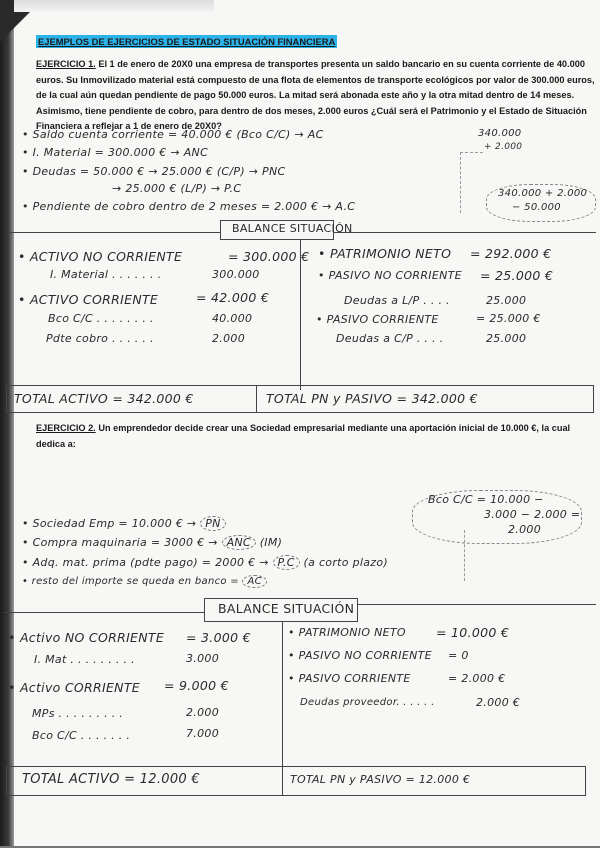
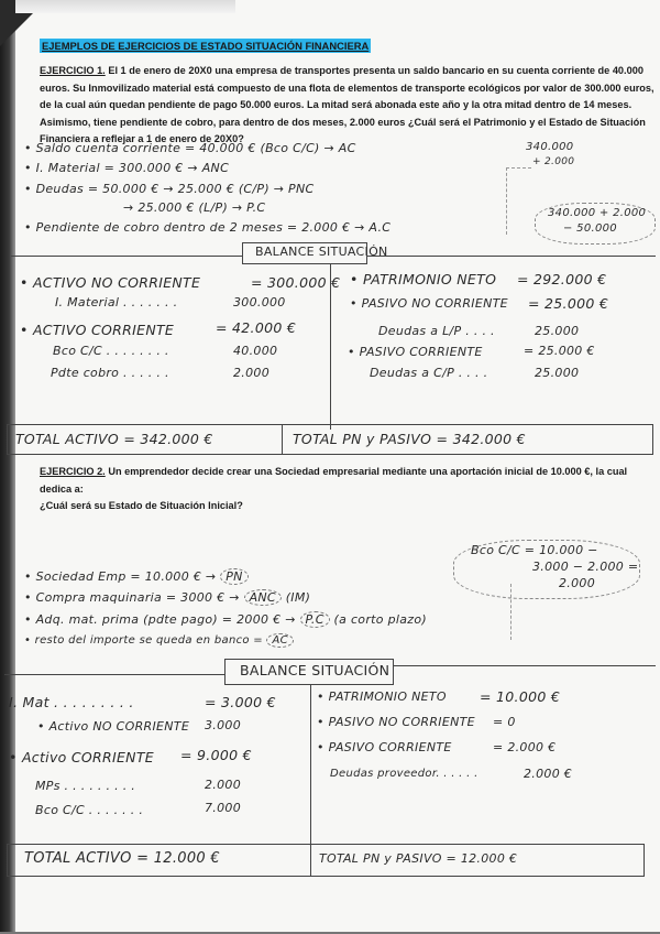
  EJEMPLOS DE EJERCICIOS DE ESTADO SITUACIÓN FINANCIERA
  EJERCICIO 1. El 1 de enero de 20X0 una empresa de transportes presenta un saldo bancario en su cuenta corriente de 40.000 euros. Su Inmovilizado material está compuesto de una flota de elementos de transporte ecológicos por valor de 300.000 euros, de la cual aún quedan pendiente de pago 50.000 euros. La mitad será abonada este año y la otra mitad dentro de 14 meses. Asimismo, tiene pendiente de cobro, para dentro de dos meses, 2.000 euros ¿Cuál será el Patrimonio y el Estado de Situación Financiera a reflejar a 1 de enero de 20X0?
  • Saldo cuenta corriente = 40.000 € (Bco C/C) → AC
  • I. Material = 300.000 € → ANC
  • Deudas = 50.000 € → 25.000 € (C/P) → PNC
  → 25.000 € (L/P) → P.C
  • Pendiente de cobro dentro de 2 meses = 2.000 € → A.C
  340.000
  + 2.000
  340.000 + 2.000
  − 50.000
  BALANCE SITUACIÓN
  • ACTIVO NO CORRIENTE
  = 300.000 €
  I. Material . . . . . . .
  300.000
  • ACTIVO CORRIENTE
  = 42.000 €
  Bco C/C . . . . . . . .
  40.000
  Pdte cobro . . . . . .
  2.000
  • PATRIMONIO NETO
  = 292.000 €
  • PASIVO NO CORRIENTE
  = 25.000 €
  Deudas a L/P . . . .
  25.000
  • PASIVO CORRIENTE
  = 25.000 €
  Deudas a C/P . . . .
  25.000
  TOTAL ACTIVO = 342.000 €
  TOTAL PN y PASIVO = 342.000 €
  EJERCICIO 2. Un emprendedor decide crear una Sociedad empresarial mediante una aportación inicial de 10.000 €, la cual dedica a:
+ ¿Cuál será su Estado de Situación Inicial?
  • Sociedad Emp = 10.000 € → PN
  • Compra maquinaria = 3000 € → ANC (IM)
  • Adq. mat. prima (pdte pago) = 2000 € → P.C (a corto plazo)
  • resto del importe se queda en banco = AC
  Bco C/C = 10.000 −
  3.000 − 2.000 =
  2.000
  BALANCE SITUACIÓN
- • Activo NO CORRIENTE
+ I. Mat . . . . . . . . .
  = 3.000 €
- I. Mat . . . . . . . . .
+ • Activo NO CORRIENTE
  3.000
  • Activo CORRIENTE
  = 9.000 €
  MPs . . . . . . . . .
  2.000
  Bco C/C . . . . . . .
  7.000
  • PATRIMONIO NETO
  = 10.000 €
  • PASIVO NO CORRIENTE
  = 0
  • PASIVO CORRIENTE
  = 2.000 €
  Deudas proveedor. . . . . .
  2.000 €
  TOTAL ACTIVO = 12.000 €
  TOTAL PN y PASIVO = 12.000 €
